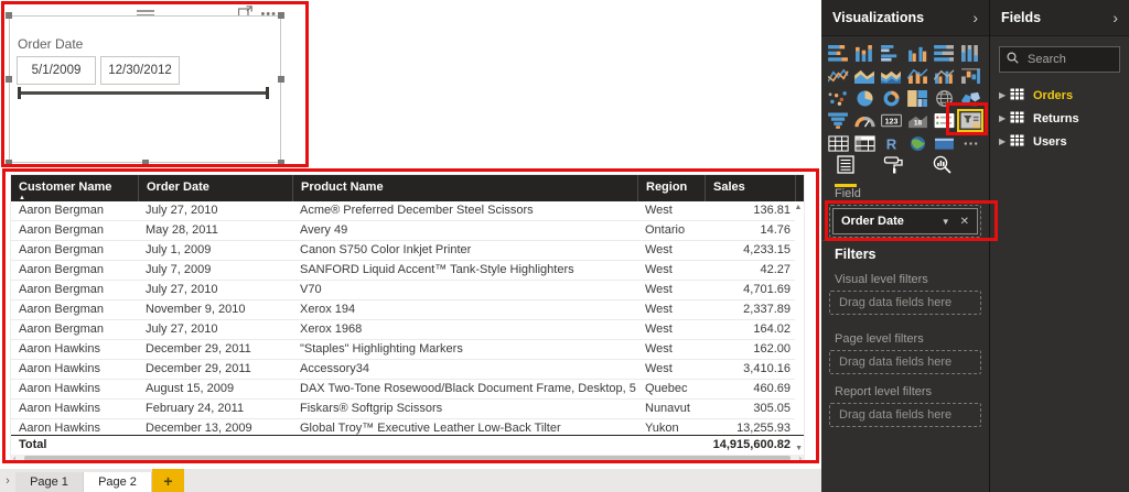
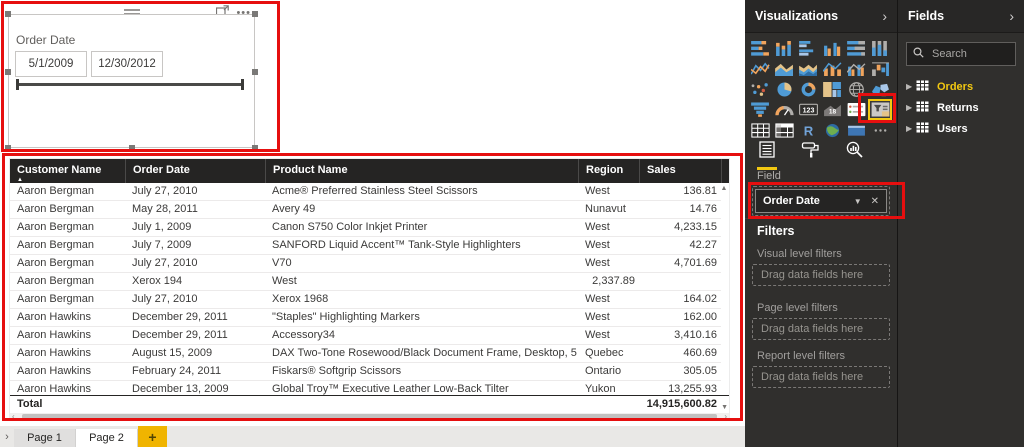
  •••
  Order Date
  5/1/2009
  12/30/2012
  Customer Name
  Order Date
  Product Name
  Region
  Sales
  Aaron Bergman
  July 27, 2010
- Acme® Preferred December Steel Scissors
+ Acme® Preferred Stainless Steel Scissors
  West
  136.81
  Aaron Bergman
  May 28, 2011
  Avery 49
- Ontario
+ Nunavut
  14.76
  Aaron Bergman
  July 1, 2009
  Canon S750 Color Inkjet Printer
  West
  4,233.15
  Aaron Bergman
  July 7, 2009
  SANFORD Liquid Accent™ Tank-Style Highlighters
  West
  42.27
  Aaron Bergman
  July 27, 2010
  V70
  West
  4,701.69
  Aaron Bergman
- November 9, 2010
  Xerox 194
  West
  2,337.89
  Aaron Bergman
  July 27, 2010
  Xerox 1968
  West
  164.02
  Aaron Hawkins
  December 29, 2011
  "Staples" Highlighting Markers
  West
  162.00
  Aaron Hawkins
  December 29, 2011
  Accessory34
  West
  3,410.16
  Aaron Hawkins
  August 15, 2009
  DAX Two-Tone Rosewood/Black Document Frame, Desktop, 5
  Quebec
  460.69
  Aaron Hawkins
  February 24, 2011
  Fiskars® Softgrip Scissors
- Nunavut
+ Ontario
  305.05
  Aaron Hawkins
  December 13, 2009
  Global Troy™ Executive Leather Low-Back Tilter
  Yukon
  13,255.93
  Total
  14,915,600.82
  ‹
  ›
  ›
  Page 1
  Page 2
  +
  Visualizations
  ›
  R
  Field
  Order Date
  ▼
  ✕
  Filters
  Visual level filters
  Drag data fields here
  Page level filters
  Drag data fields here
  Report level filters
  Drag data fields here
  Fields
  ›
  Search
  ▶
  Orders
  ▶
  Returns
  ▶
  Users
